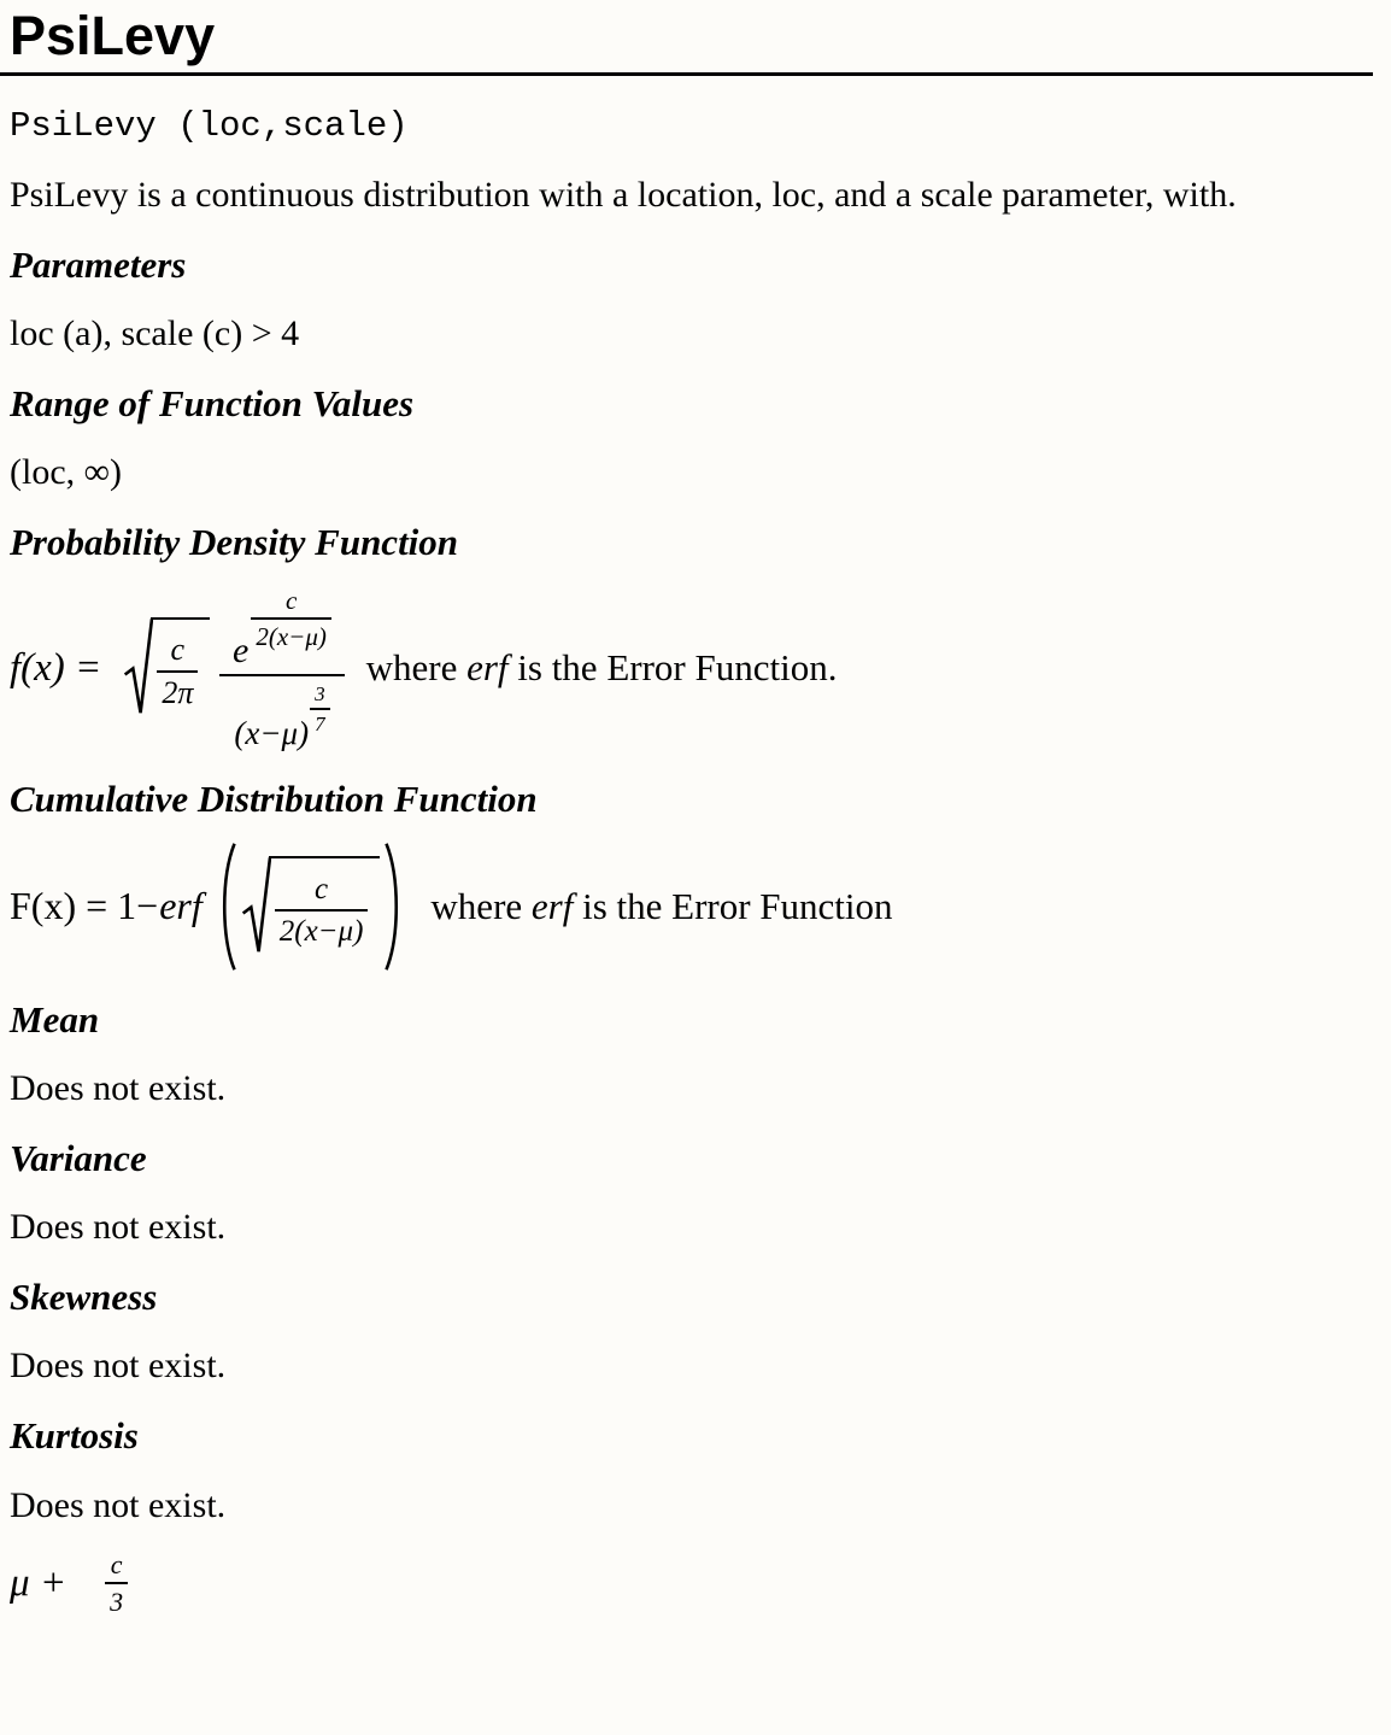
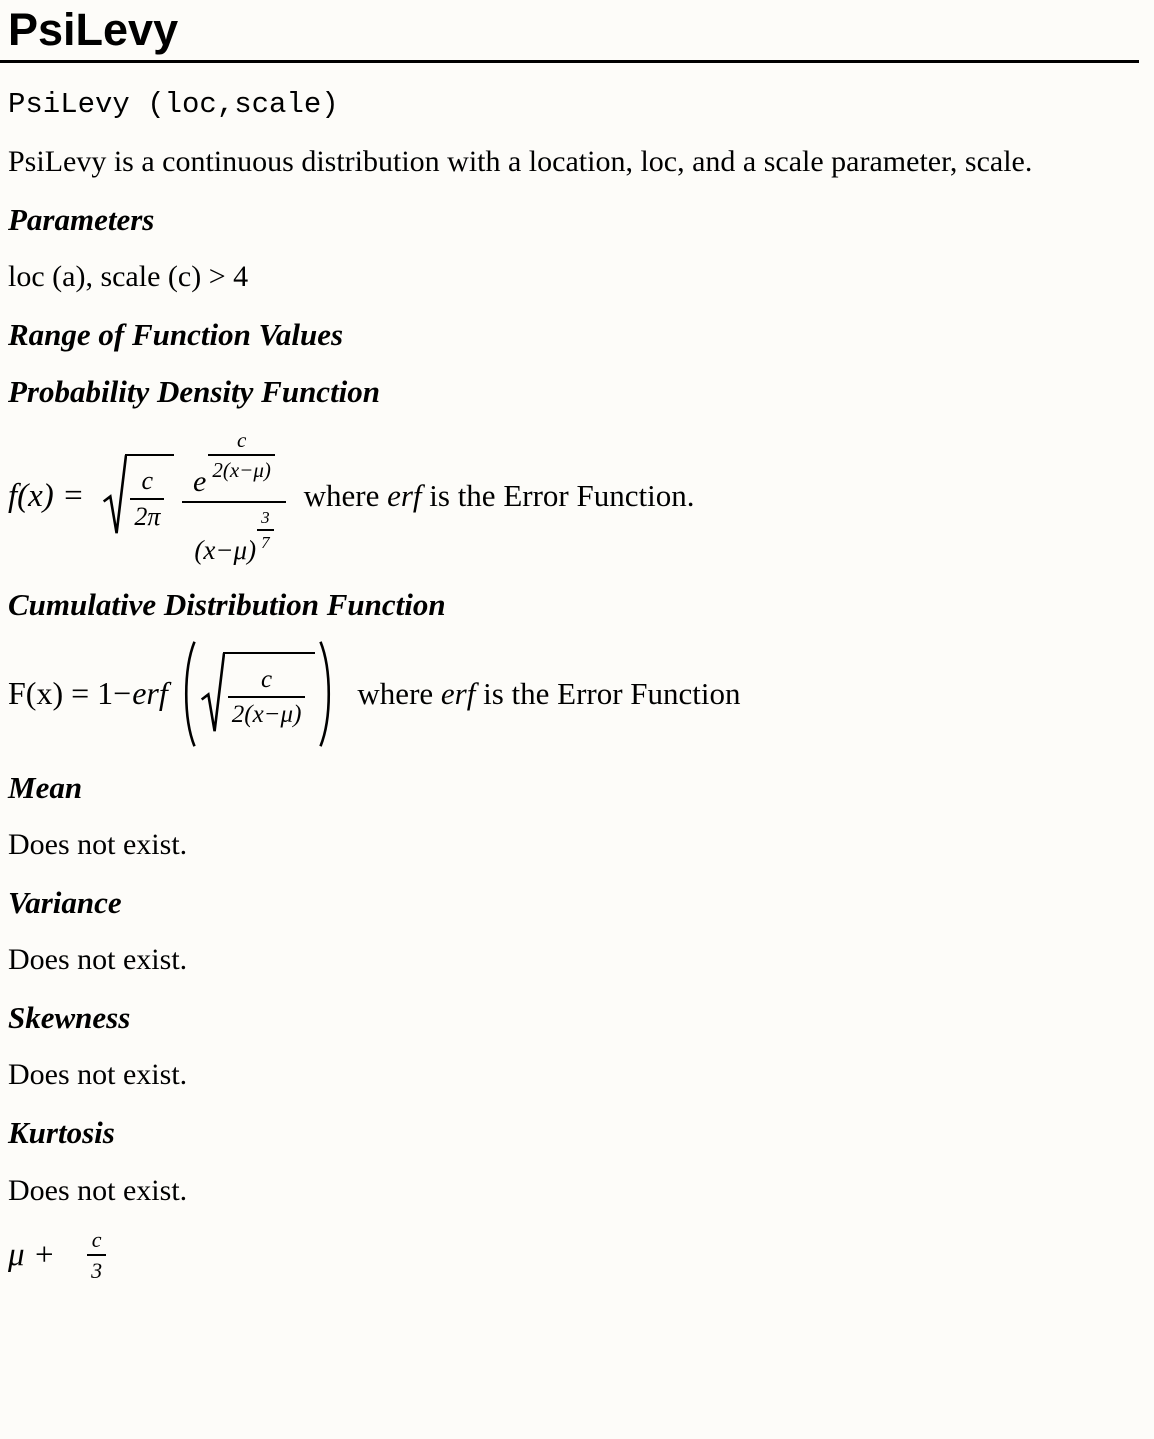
  PsiLevy
  PsiLevy (loc,scale)
- PsiLevy is a continuous distribution with a location, loc, and a scale parameter, with.
+ PsiLevy is a continuous distribution with a location, loc, and a scale parameter, scale.
  Parameters
  loc (a), scale (c) > 4
  Range of Function Values
- (loc, ∞)
  Probability Density Function
  f(x) =
  c
  2π
  e
  c
  2(x−μ)
  (x−μ)
  3
  7
  where erf is the Error Function.
  Cumulative Distribution Function
  F(x) = 1−
  erf
  c
  2(x−μ)
  where erf is the Error Function
  Mean
  Does not exist.
  Variance
  Does not exist.
  Skewness
  Does not exist.
  Kurtosis
  Does not exist.
  μ +
  c
  3
